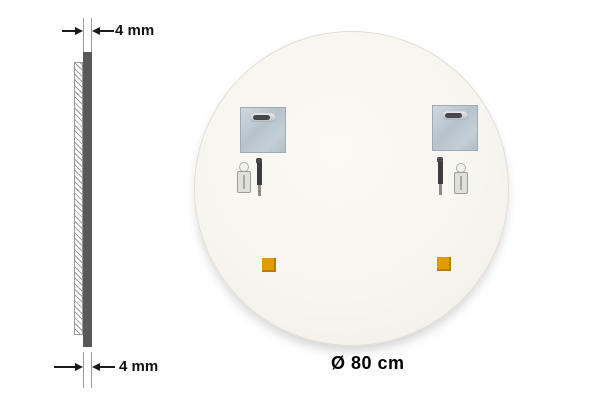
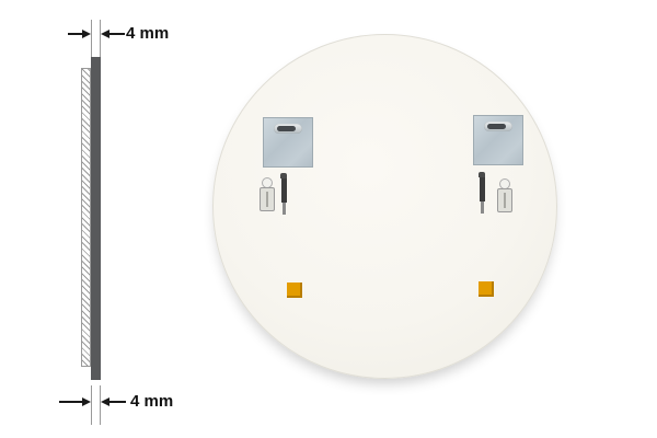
  4 mm
  4 mm
- Ø 80 cm
